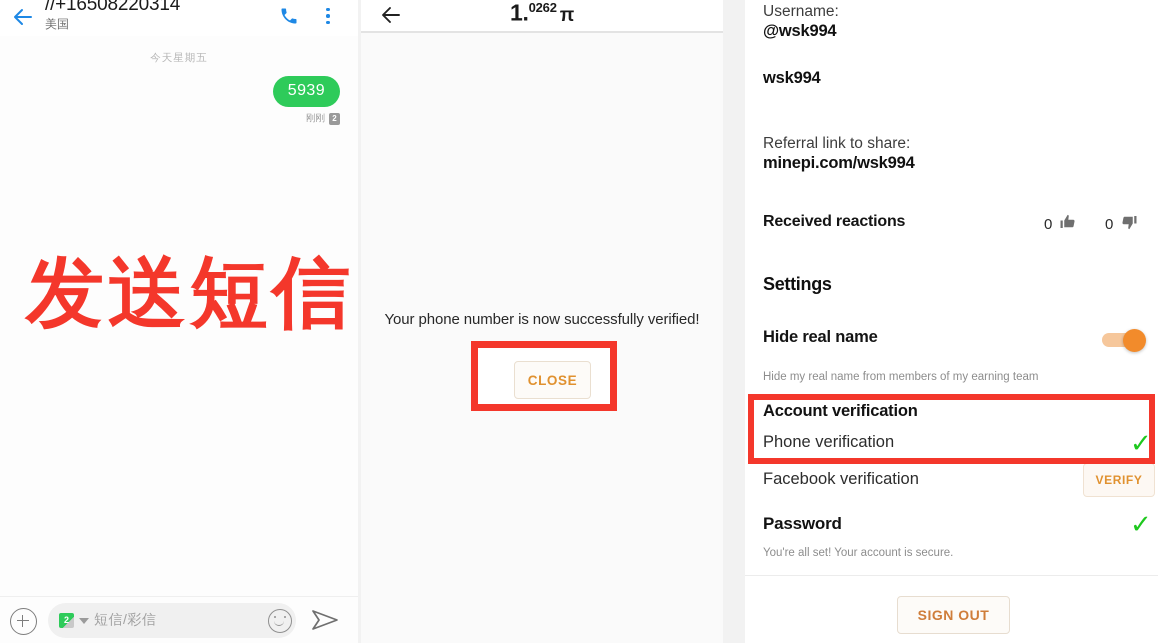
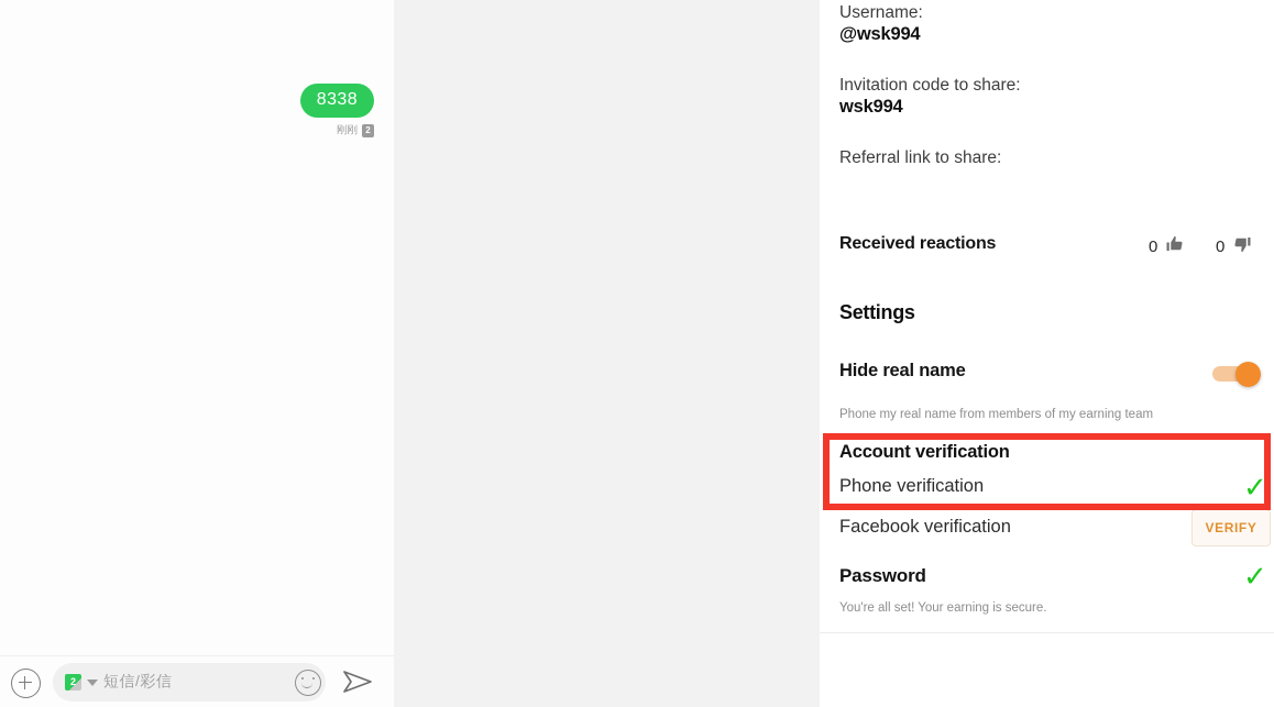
- //+16508220314
- 美国
- 今天星期五
- 5939
+ 8338
  刚刚
  2
- 发送短信
  2
  短信/彩信
- 1.0262π
- Your phone number is now successfully verified!
- CLOSE
  Username:
  @wsk994
+ Invitation code to share:
  wsk994
  Referral link to share:
- minepi.com/wsk994
  Received reactions
  0
  0
  Settings
  Hide real name
- Hide my real name from members of my earning team
+ Phone my real name from members of my earning team
  Account verification
  Phone verification
  ✓
  Facebook verification
  VERIFY
  Password
  ✓
- You're all set! Your account is secure.
+ You're all set! Your earning is secure.
- SIGN OUT
